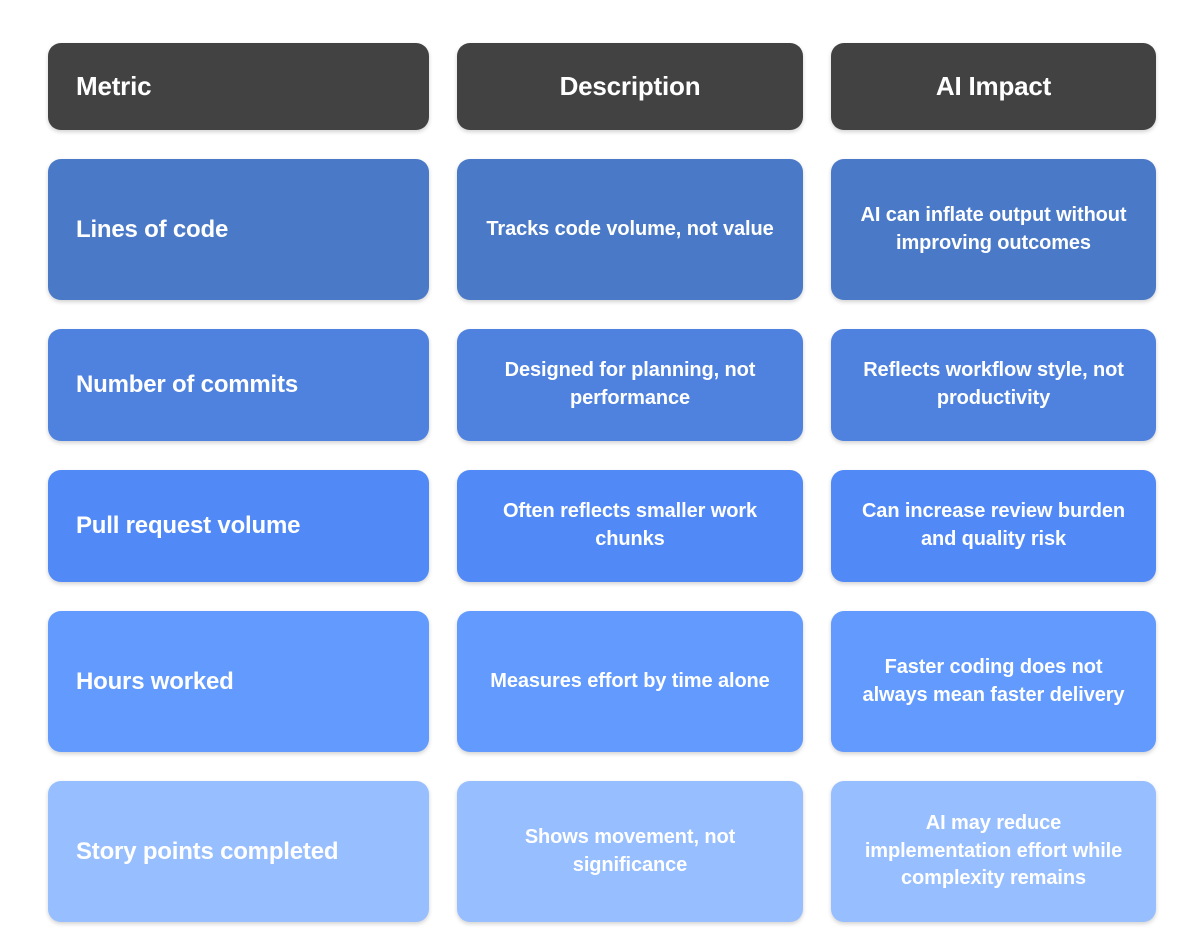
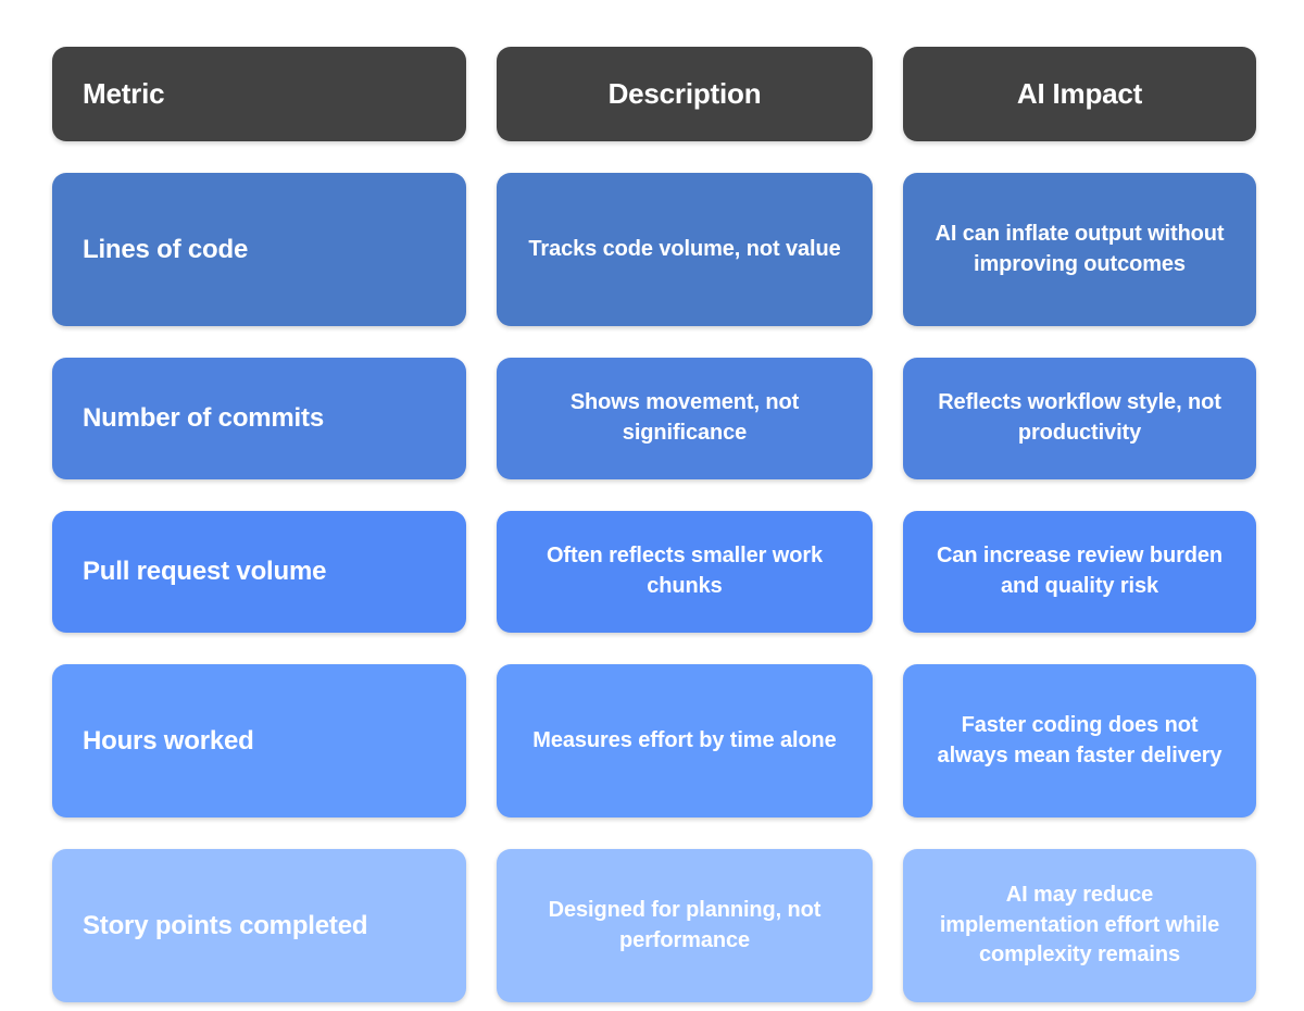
  Metric
  Description
  AI Impact
  Lines of code
  Tracks code volume, not value
  AI can inflate output without improving outcomes
  Number of commits
- Designed for planning, not performance
+ Shows movement, not significance
  Reflects workflow style, not productivity
  Pull request volume
  Often reflects smaller work chunks
  Can increase review burden and quality risk
  Hours worked
  Measures effort by time alone
  Faster coding does not always mean faster delivery
  Story points completed
- Shows movement, not significance
+ Designed for planning, not performance
  AI may reduce implementation effort while complexity remains
